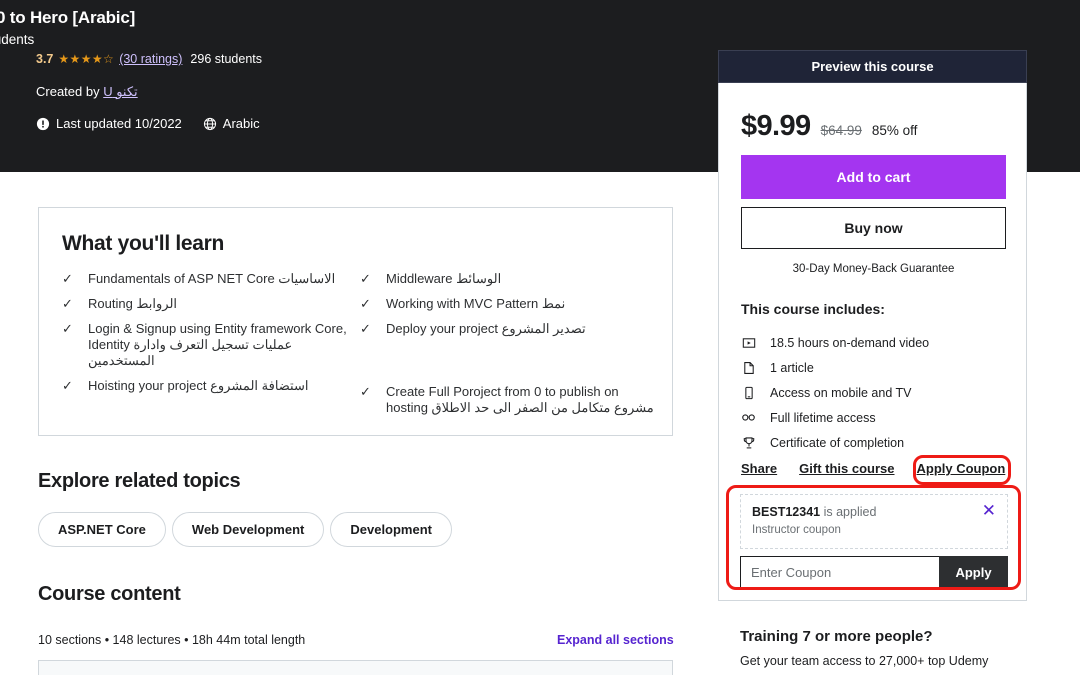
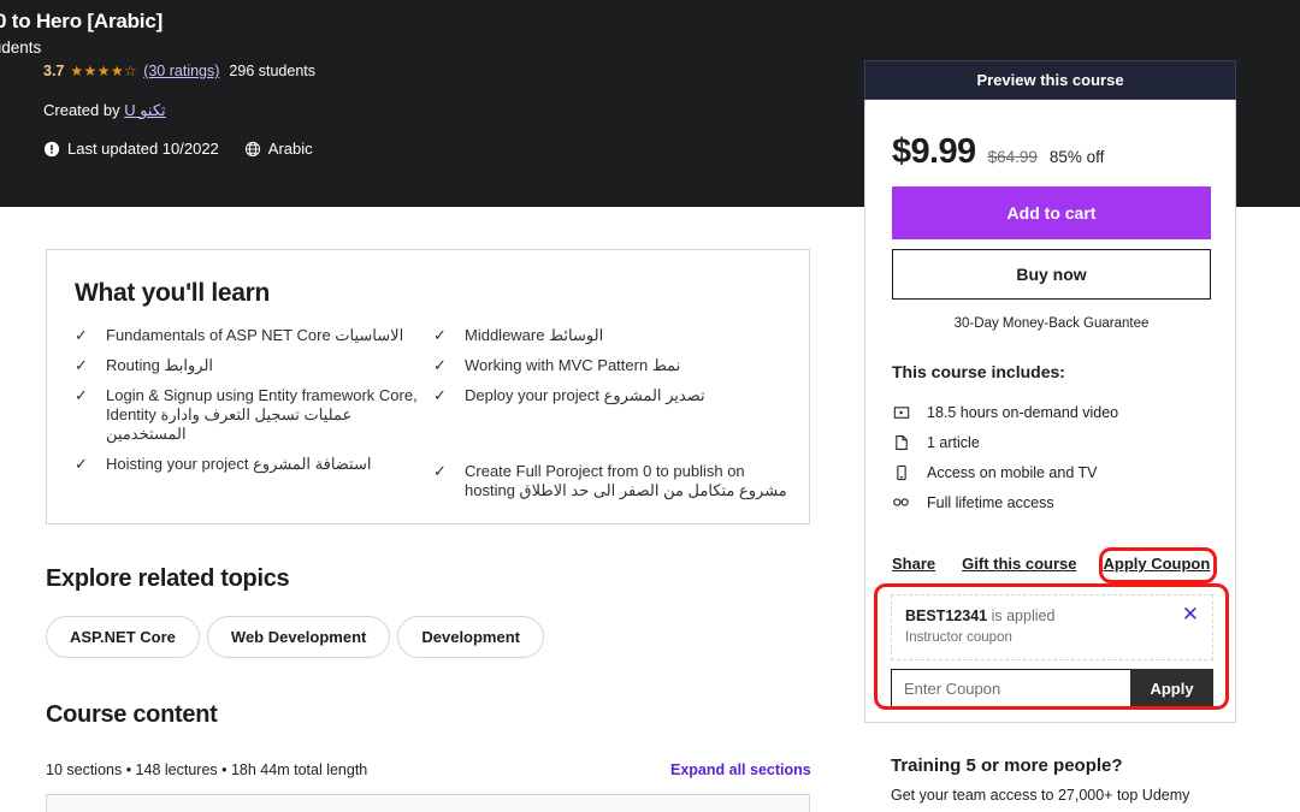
  0 to Hero [Arabic]
  dents
  3.7
  ★★★★☆
  (30 ratings)
  296 students
  Created by تكنو U
  Last updated 10/2022
  Arabic
  What you'll learn
  ✓
  Fundamentals of ASP NET Core الاساسيات
  ✓
  Routing الروابط
  ✓
  Login & Signup using Entity framework Core, Identity عمليات تسجيل التعرف وادارة المستخدمين
  ✓
  Hoisting your project استضافة المشروع
  ✓
  Middleware الوسائط
  ✓
  Working with MVC Pattern نمط
  ✓
  Deploy your project تصدير المشروع
  ✓
  Create Full Poroject from 0 to publish on hosting مشروع متكامل من الصفر الى حد الاطلاق
  Explore related topics
  ASP.NET Core
  Web Development
  Development
  Course content
  10 sections • 148 lectures • 18h 44m total length
  Expand all sections
  Preview this course
  $9.99
  $64.99
  85% off
  Add to cart
  Buy now
  30-Day Money-Back Guarantee
  This course includes:
  18.5 hours on-demand video
  1 article
  Access on mobile and TV
  Full lifetime access
- Certificate of completion
  Share
  Gift this course
  Apply Coupon
  BEST12341 is applied
  Instructor coupon
  ✕
  Enter Coupon
  Apply
- Training 7 or more people?
+ Training 5 or more people?
  Get your team access to 27,000+ top Udemy
